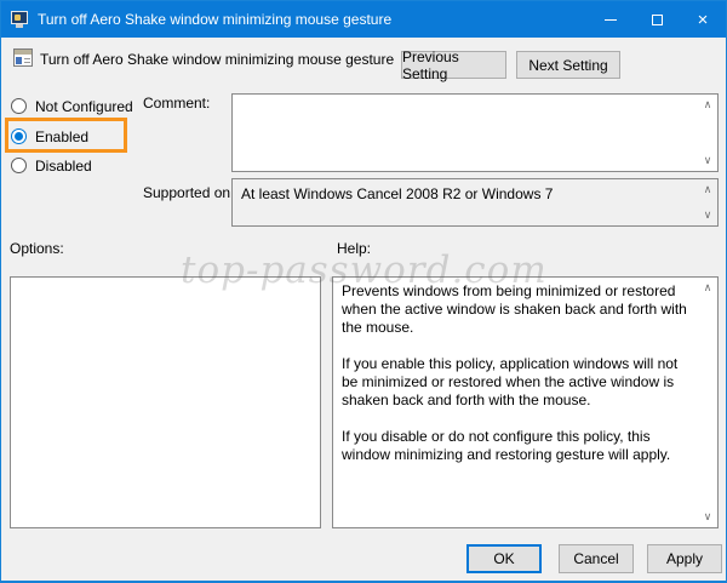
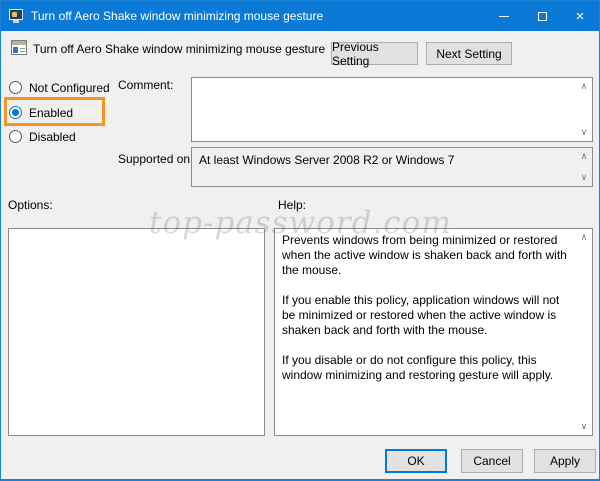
  Turn off Aero Shake window minimizing mouse gesture
  ×
  Turn off Aero Shake window minimizing mouse gesture
  Previous Setting
  Next Setting
  Not Configured
  Enabled
  Disabled
  Comment:
  ∧
  ∨
  Supported on
- At least Windows Cancel 2008 R2 or Windows 7
+ At least Windows Server 2008 R2 or Windows 7
  ∧
  ∨
  Options:
  Help:
  Prevents windows from being minimized or restored when the active window is shaken back and forth with the mouse.
  If you enable this policy, application windows will not be minimized or restored when the active window is shaken back and forth with the mouse.
  If you disable or do not configure this policy, this window minimizing and restoring gesture will apply.
  ∧
  ∨
  top-password.com
  OK
  Cancel
  Apply
